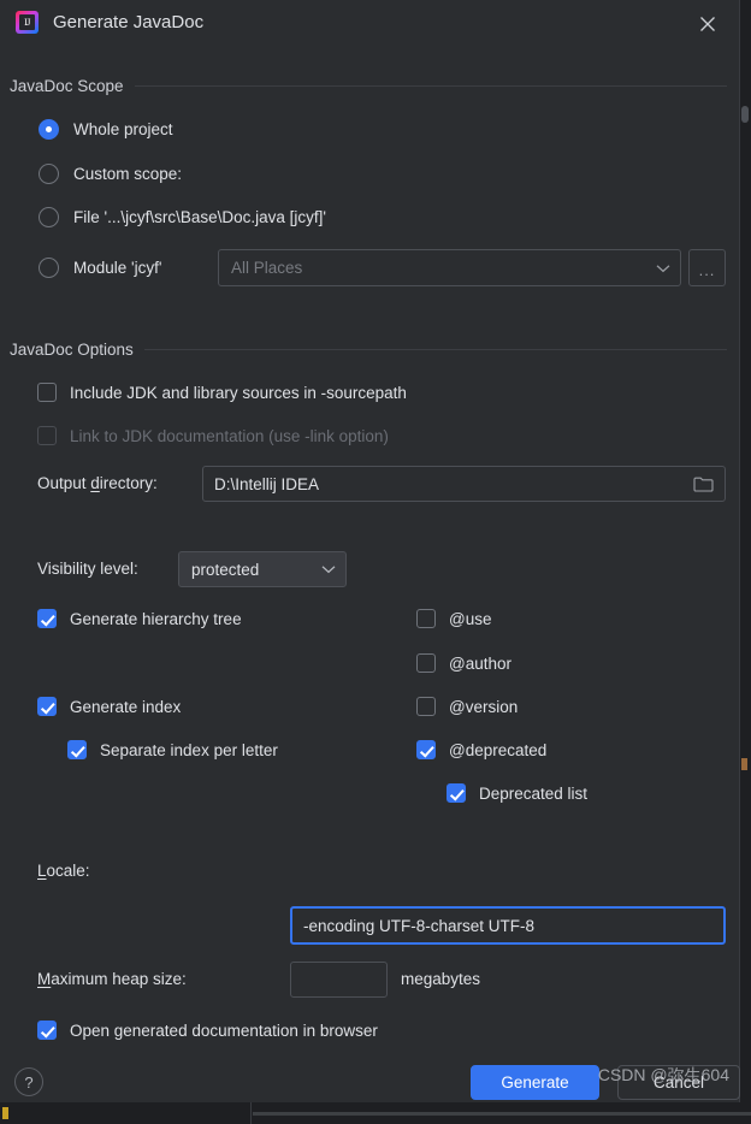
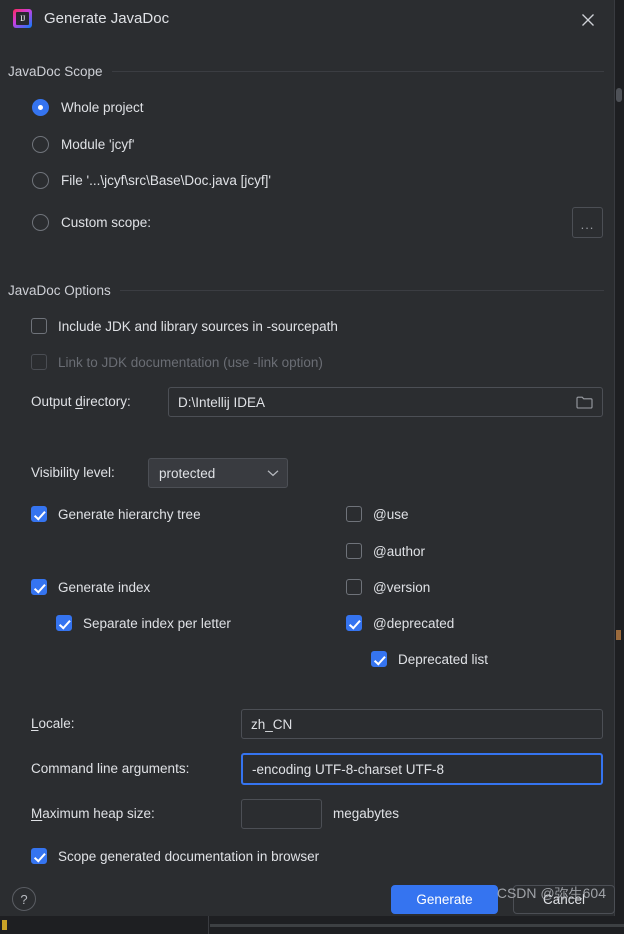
  IJ
  Generate JavaDoc
  JavaDoc Scope
  Whole project
- Custom scope:
+ Module 'jcyf'
  File '...\jcyf\src\Base\Doc.java [jcyf]'
- Module 'jcyf'
+ Custom scope:
- All Places
  ...
  JavaDoc Options
  Include JDK and library sources in -sourcepath
  Link to JDK documentation (use -link option)
  Output directory:
  D:\Intellij IDEA
  Visibility level:
  protected
  Generate hierarchy tree
  Generate index
  Separate index per letter
  @use
  @author
  @version
  @deprecated
  Deprecated list
  Locale:
+ zh_CN
+ Command line arguments:
  -encoding UTF-8-charset UTF-8
  Maximum heap size:
  megabytes
- Open generated documentation in browser
+ Scope generated documentation in browser
  ?
  Generate
  Cancel
  CSDN @弥生604
